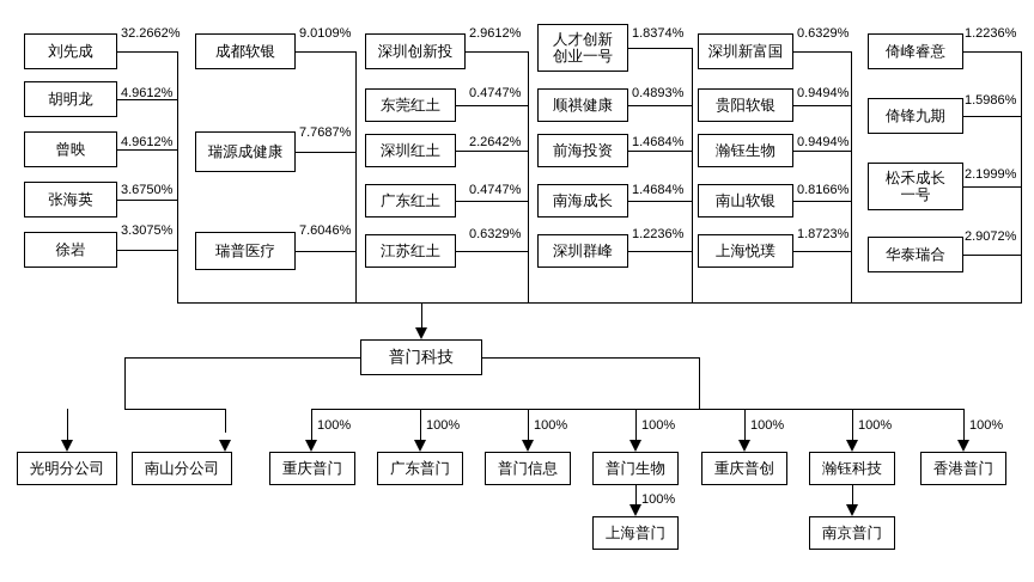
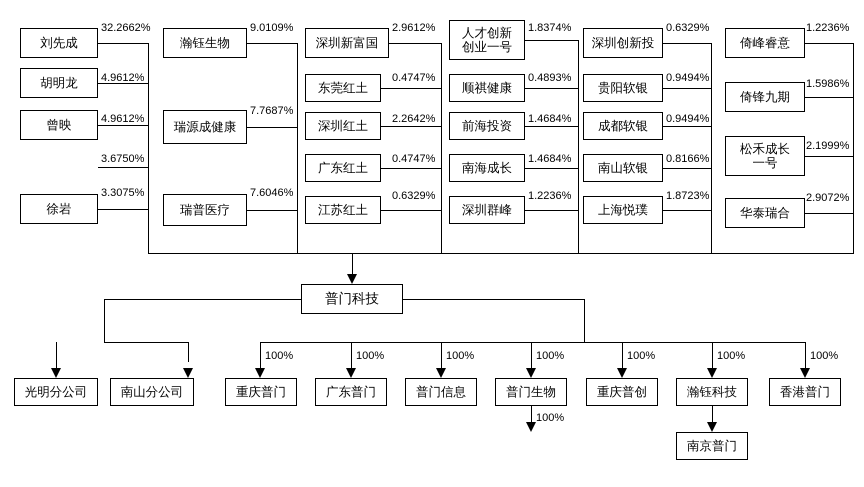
  刘先成
  32.2662%
  胡明龙
  4.9612%
  曾映
  4.9612%
- 张海英
  3.6750%
  徐岩
  3.3075%
- 成都软银
+ 瀚钰生物
  9.0109%
  瑞源成健康
  7.7687%
  瑞普医疗
  7.6046%
- 深圳创新投
+ 深圳新富国
  2.9612%
  东莞红土
  0.4747%
  深圳红土
  2.2642%
  广东红土
  0.4747%
  江苏红土
  0.6329%
  人才创新
  创业一号
  1.8374%
  顺祺健康
  0.4893%
  前海投资
  1.4684%
  南海成长
  1.4684%
  深圳群峰
  1.2236%
- 深圳新富国
+ 深圳创新投
  0.6329%
  贵阳软银
  0.9494%
- 瀚钰生物
+ 成都软银
  0.9494%
  南山软银
  0.8166%
  上海悦璞
  1.8723%
  倚峰睿意
  1.2236%
  倚锋九期
  1.5986%
  松禾成长
  一号
  2.1999%
  华泰瑞合
  2.9072%
  普门科技
  光明分公司
  南山分公司
  重庆普门
  100%
  广东普门
  100%
  普门信息
  100%
  普门生物
  100%
  重庆普创
  100%
  瀚钰科技
  100%
  香港普门
  100%
- 上海普门
  100%
  南京普门
